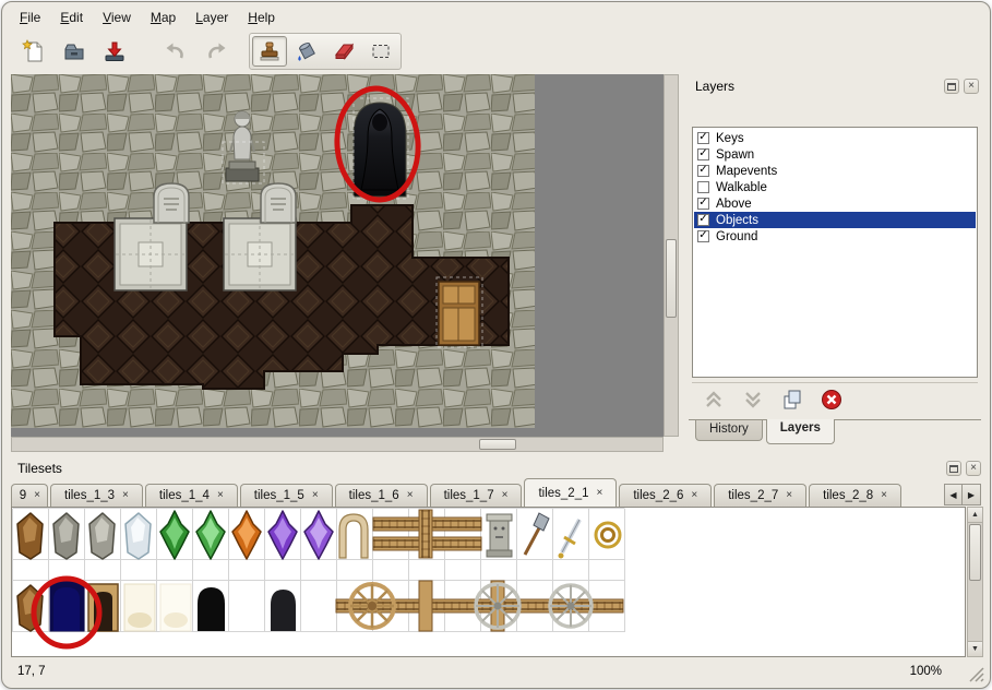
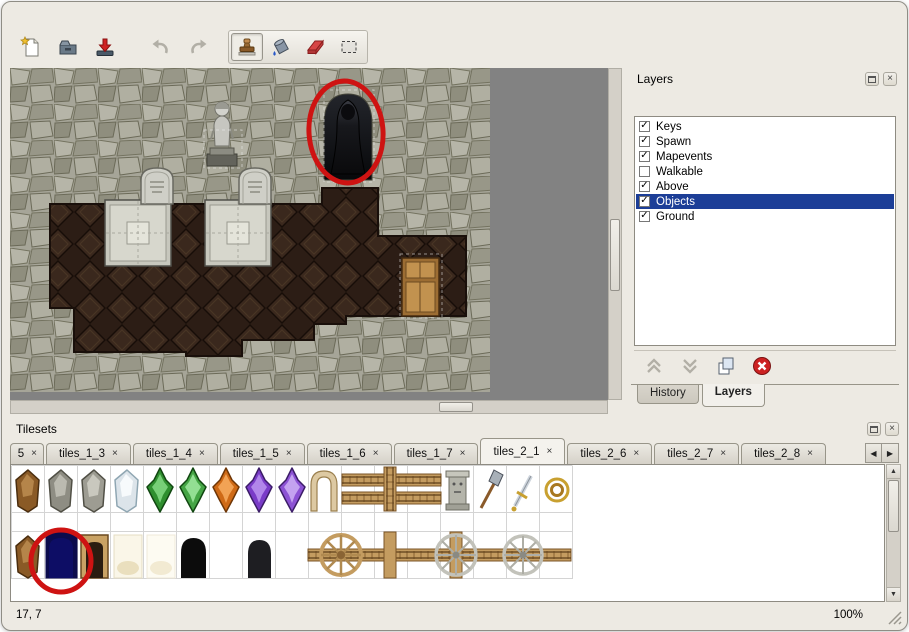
- File
- Edit
- View
- Map
- Layer
- Help
  Layers
  ×
  ✓
  Keys
  ✓
  Spawn
  ✓
  Mapevents
  Walkable
  ✓
  Above
  ✓
  Objects
  ✓
  Ground
  History
  Layers
  Tilesets
  ×
- 9
+ 5
  ×
  tiles_1_3
  ×
  tiles_1_4
  ×
  tiles_1_5
  ×
  tiles_1_6
  ×
  tiles_1_7
  ×
  tiles_2_1
  ×
  tiles_2_6
  ×
  tiles_2_7
  ×
  tiles_2_8
  ×
  ◀
  ▶
  17, 7
  100%
